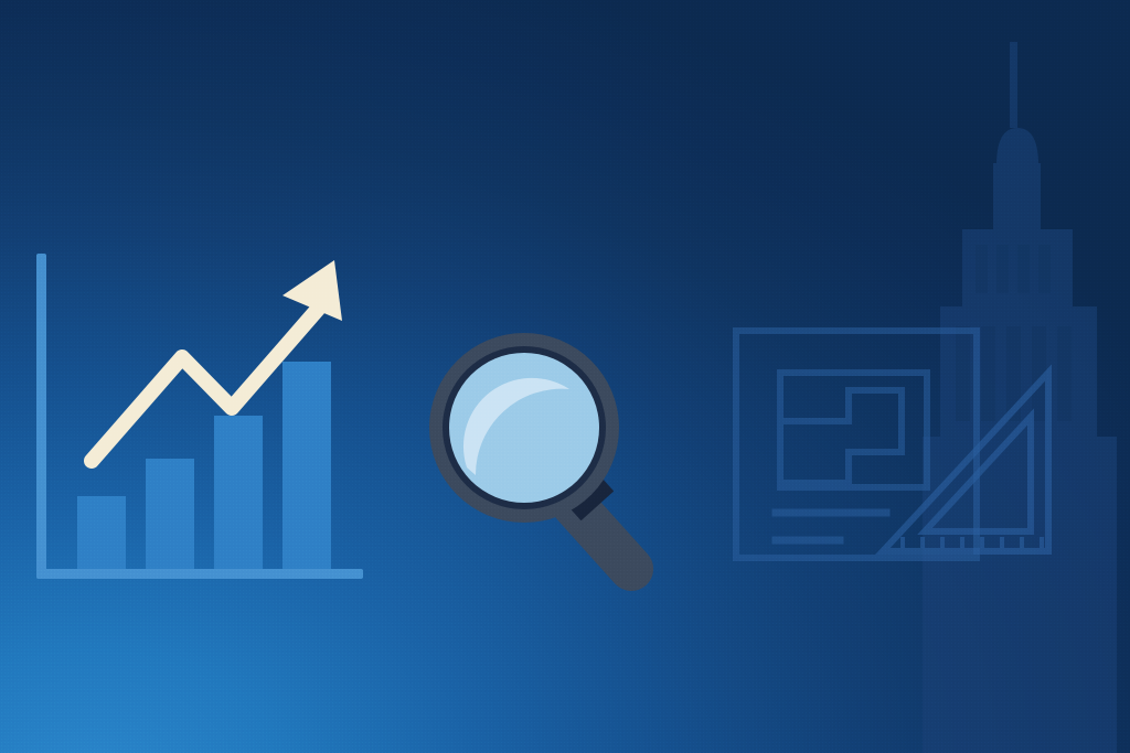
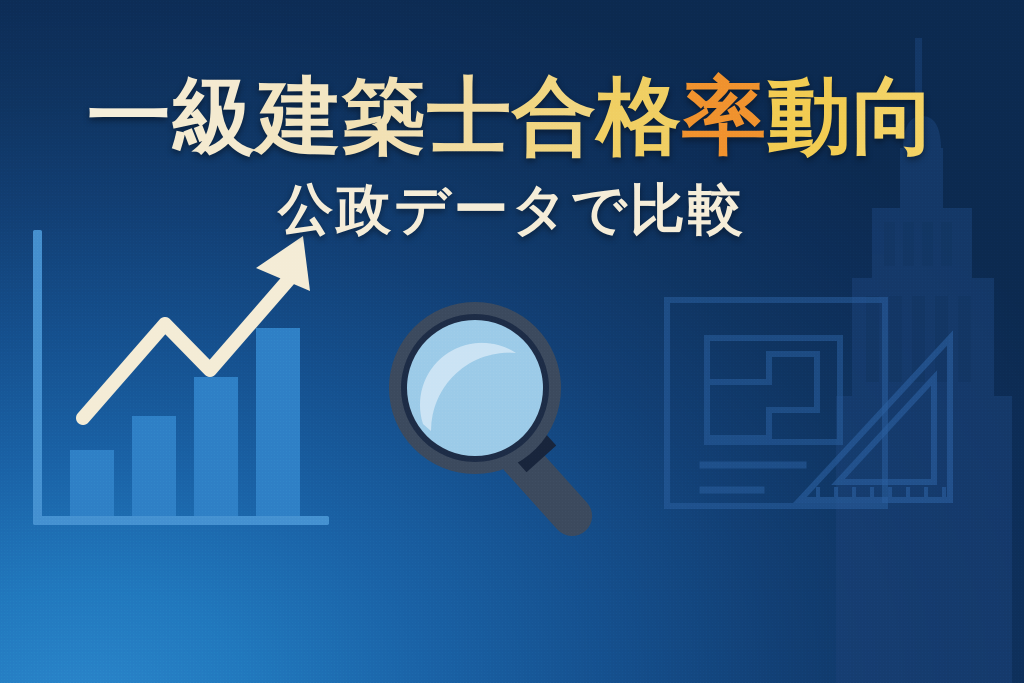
+ 一級建築士合格率動向
+ 公政データで比較
